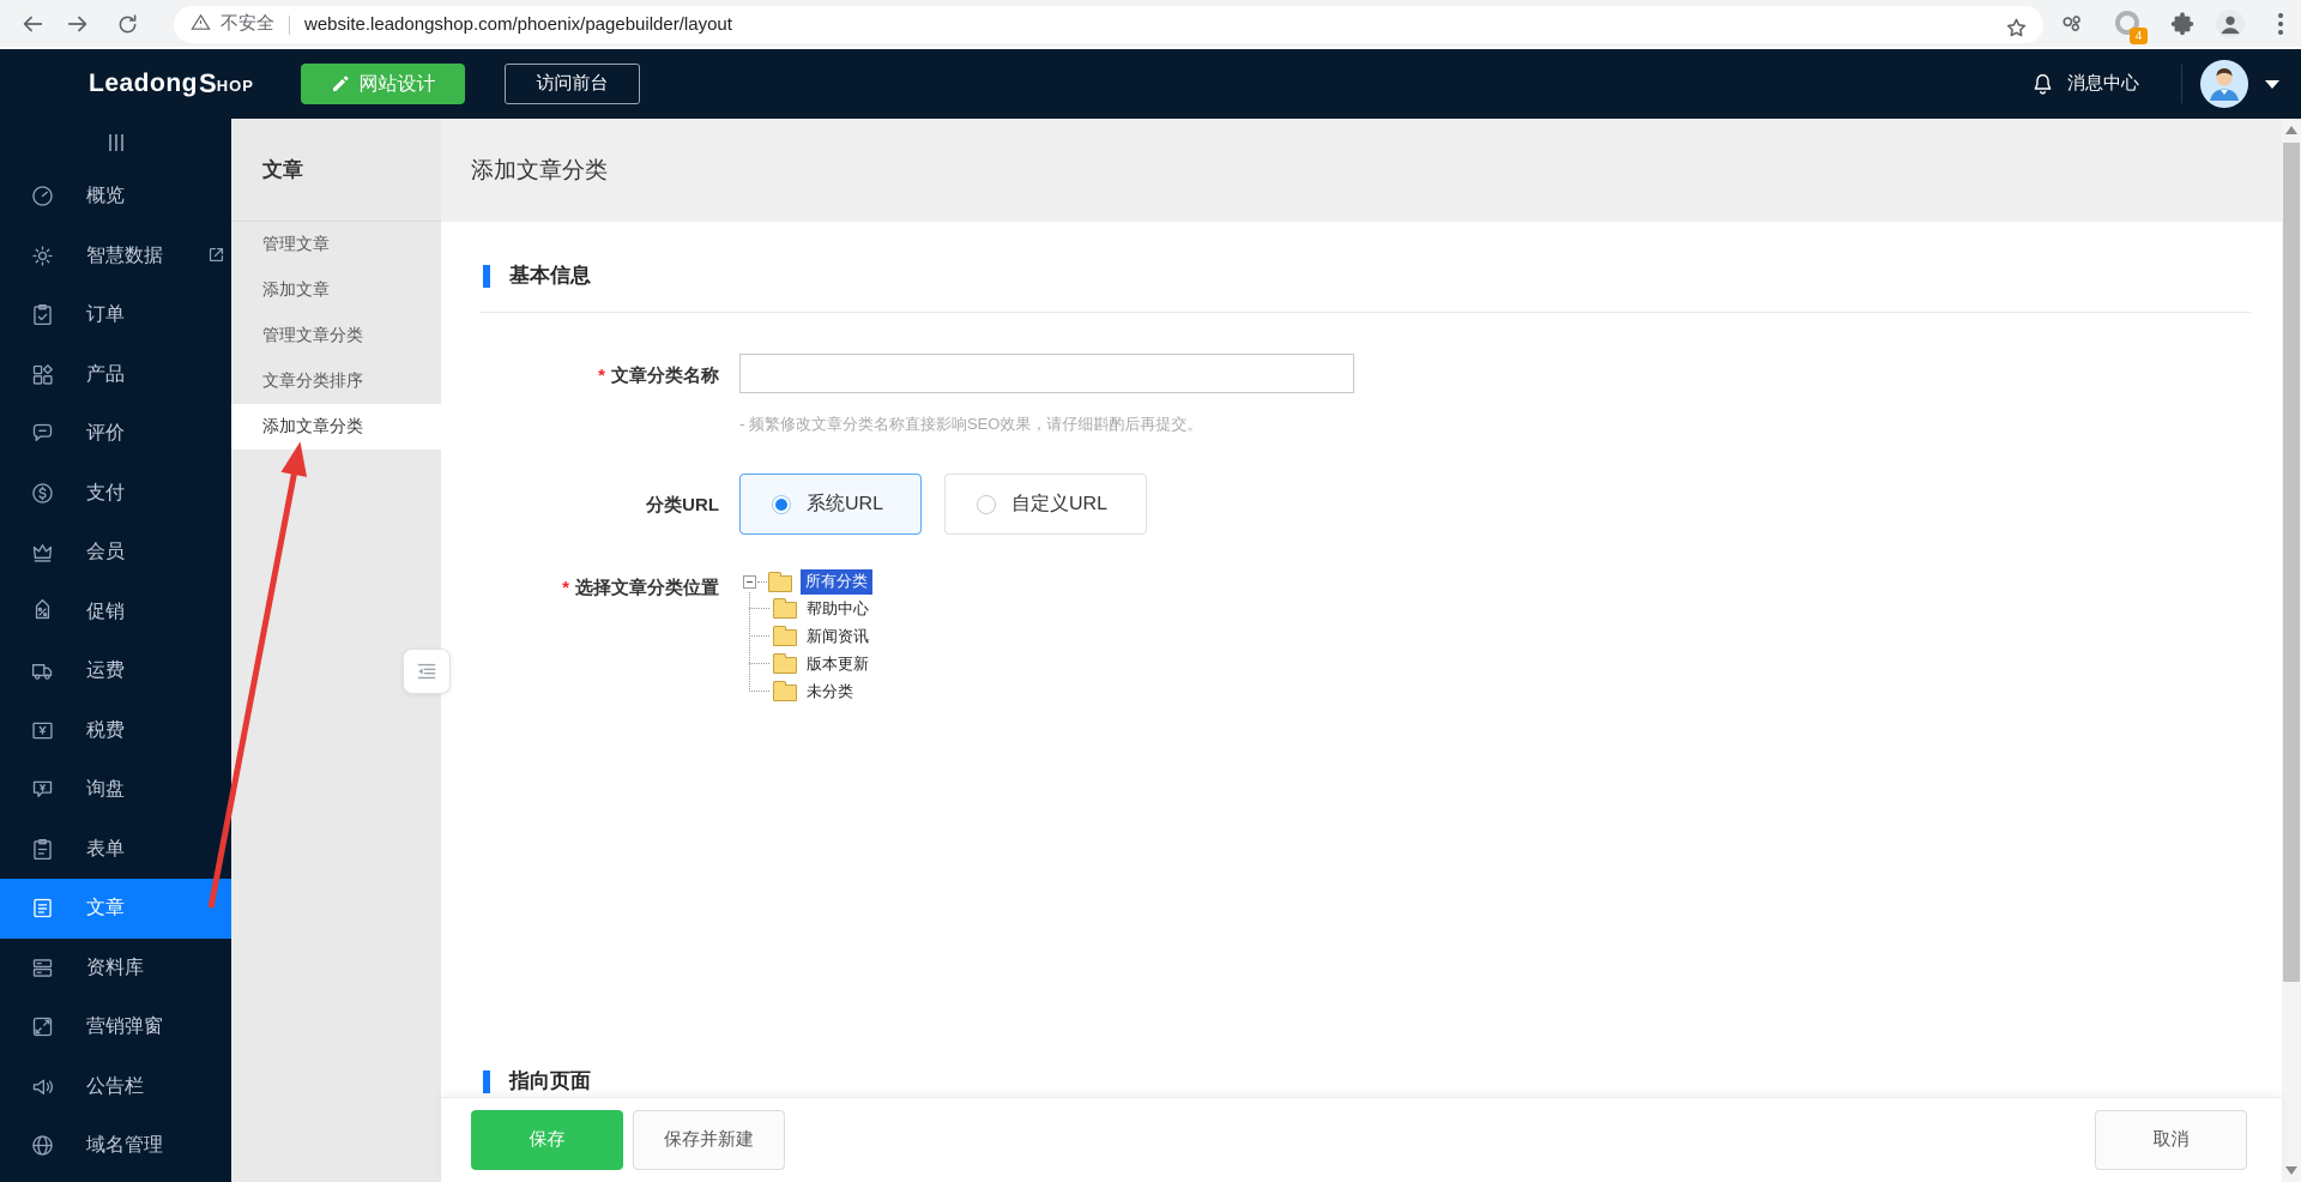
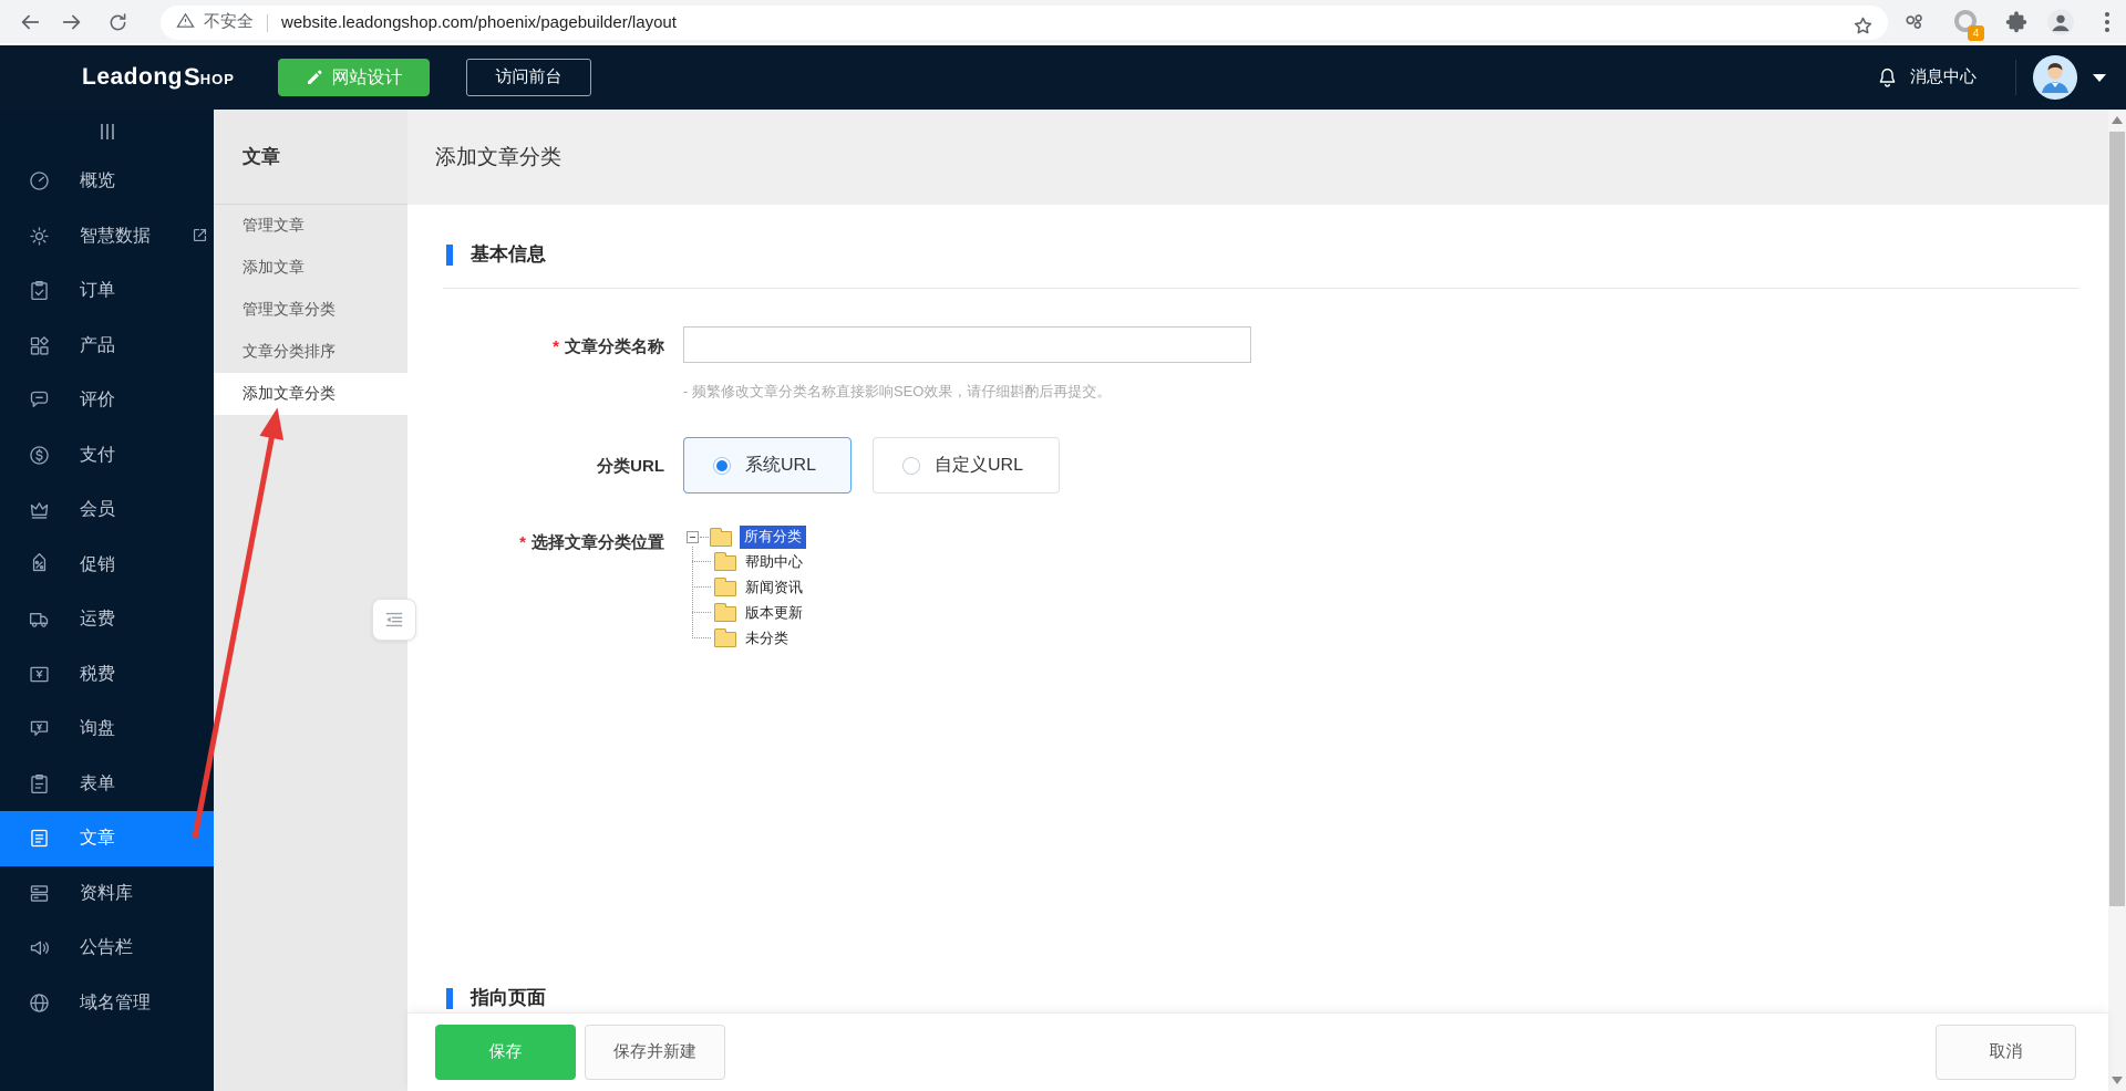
  不安全
  website.leadongshop.com/phoenix/pagebuilder/layout
  4
  Leadong
  S
  HOP
  网站设计
  访问前台
  消息中心
  概览
  智慧数据
  订单
  产品
  评价
  支付
  会员
  促销
  运费
  税费
  询盘
  表单
  文章
  资料库
- 营销弹窗
  公告栏
  域名管理
  文章
  管理文章
  添加文章
  管理文章分类
  文章分类排序
  添加文章分类
  添加文章分类
  基本信息
  * 文章分类名称
  - 频繁修改文章分类名称直接影响SEO效果，请仔细斟酌后再提交。
  分类URL
  系统URL
  自定义URL
  * 选择文章分类位置
  所有分类
  帮助中心
  新闻资讯
  版本更新
  未分类
  指向页面
  保存
  保存并新建
  取消
